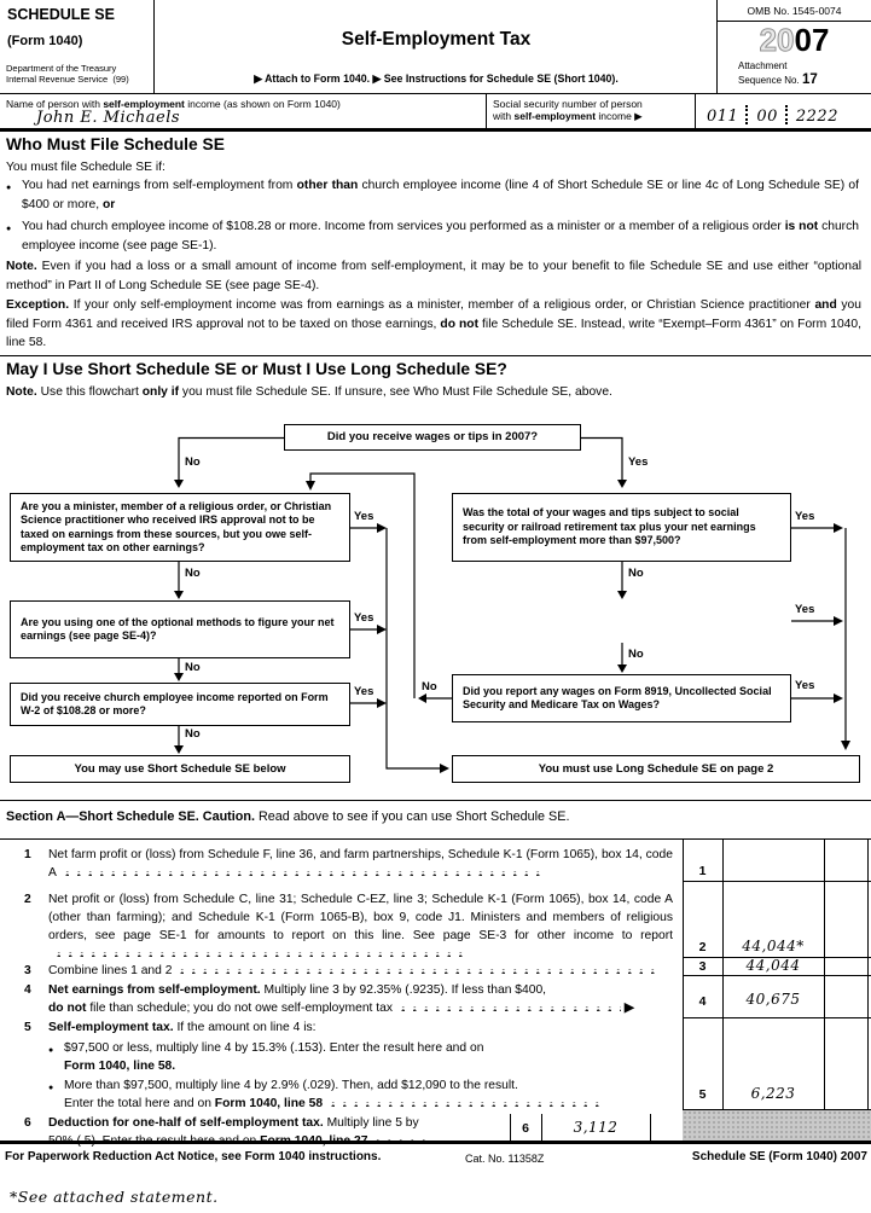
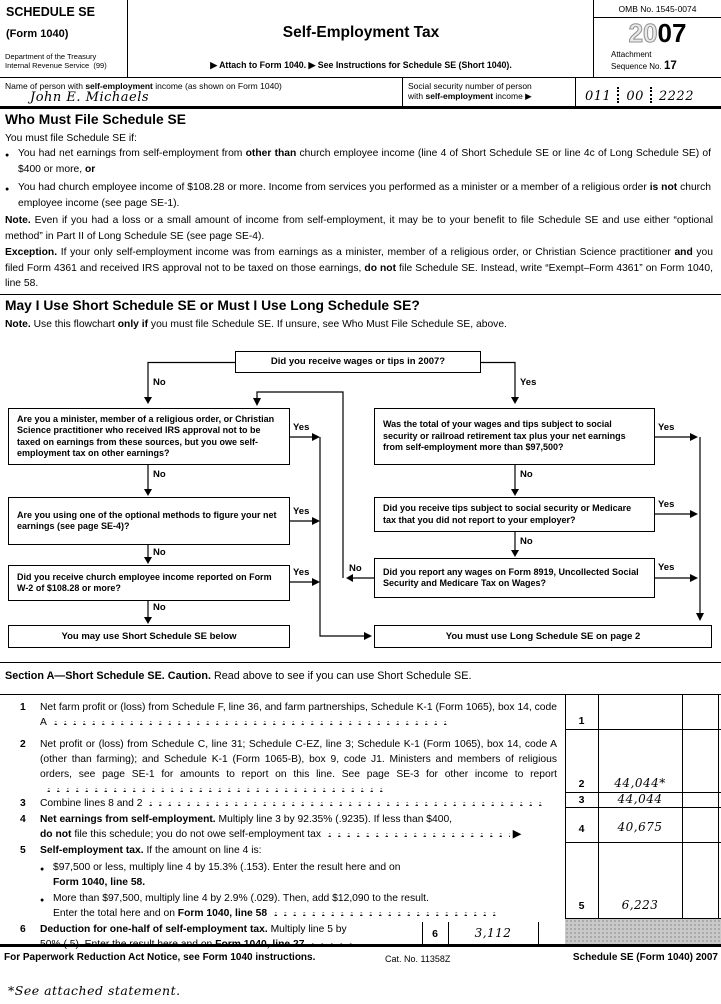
  SCHEDULE SE
  (Form 1040)
  Department of the Treasury
  Internal Revenue Service (99)
  Self-Employment Tax
  ▶ Attach to Form 1040. ▶ See Instructions for Schedule SE (Short 1040).
  OMB No. 1545-0074
  2007
  Attachment
  Sequence No. 17
  Name of person with self-employment income (as shown on Form 1040)
  John E. Michaels
  Social security number of person
  with self-employment income ▶
  011 00 2222
  Who Must File Schedule SE
  You must file Schedule SE if:
  You had net earnings from self-employment from other than church employee income (line 4 of Short Schedule SE or line 4c of Long Schedule SE) of $400 or more, or
  You had church employee income of $108.28 or more. Income from services you performed as a minister or a member of a religious order is not church employee income (see page SE-1).
  Note. Even if you had a loss or a small amount of income from self-employment, it may be to your benefit to file Schedule SE and use either “optional method” in Part II of Long Schedule SE (see page SE-4).
  Exception. If your only self-employment income was from earnings as a minister, member of a religious order, or Christian Science practitioner and you filed Form 4361 and received IRS approval not to be taxed on those earnings, do not file Schedule SE. Instead, write “Exempt–Form 4361” on Form 1040, line 58.
  May I Use Short Schedule SE or Must I Use Long Schedule SE?
  Note. Use this flowchart only if you must file Schedule SE. If unsure, see Who Must File Schedule SE, above.
  Did you receive wages or tips in 2007?
  No
  Yes
  Are you a minister, member of a religious order, or Christian Science practitioner who received IRS approval not to be taxed on earnings from these sources, but you owe self-employment tax on other earnings?
  Yes
  No
  Are you using one of the optional methods to figure your net earnings (see page SE-4)?
  Yes
  No
  Did you receive church employee income reported on Form W-2 of $108.28 or more?
  Yes
  No
  Was the total of your wages and tips subject to social security or railroad retirement tax plus your net earnings from self-employment more than $97,500?
  Yes
  No
+ Did you receive tips subject to social security or Medicare tax that you did not report to your employer?
  Yes
  No
  Did you report any wages on Form 8919, Uncollected Social Security and Medicare Tax on Wages?
  Yes
  No
  You may use Short Schedule SE below
  You must use Long Schedule SE on page 2
  Section A—Short Schedule SE. Caution. Read above to see if you can use Short Schedule SE.
  1
  Net farm profit or (loss) from Schedule F, line 36, and farm partnerships, Schedule K-1 (Form 1065), box 14, code A
  1
  2
  Net profit or (loss) from Schedule C, line 31; Schedule C-EZ, line 3; Schedule K-1 (Form 1065), box 14, code A (other than farming); and Schedule K-1 (Form 1065-B), box 9, code J1. Ministers and members of religious orders, see page SE-1 for amounts to report on this line. See page SE-3 for other income to report
  2
  44,044*
  3
- Combine lines 1 and 2
+ Combine lines 8 and 2
  3
  44,044
  4
  Net earnings from self-employment. Multiply line 3 by 92.35% (.9235). If less than $400,
- do not file than schedule; you do not owe self-employment tax ▶
+ do not file this schedule; you do not owe self-employment tax ▶
  4
  40,675
  5
  Self-employment tax. If the amount on line 4 is:
  $97,500 or less, multiply line 4 by 15.3% (.153). Enter the result here and on
  Form 1040, line 58.
  More than $97,500, multiply line 4 by 2.9% (.029). Then, add $12,090 to the result.
  Enter the total here and on Form 1040, line 58
  5
  6,223
  6
  Deduction for one-half of self-employment tax. Multiply line 5 by
  6
  3,112
  For Paperwork Reduction Act Notice, see Form 1040 instructions.
  Cat. No. 11358Z
  Schedule SE (Form 1040) 2007
  *See attached statement.
